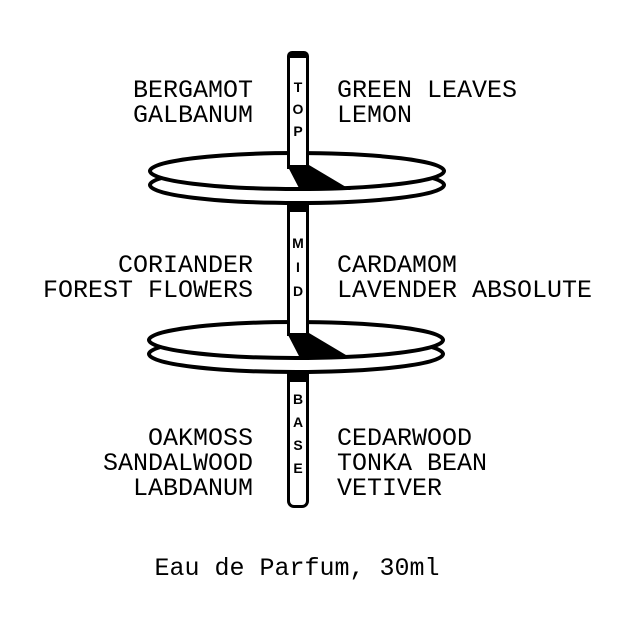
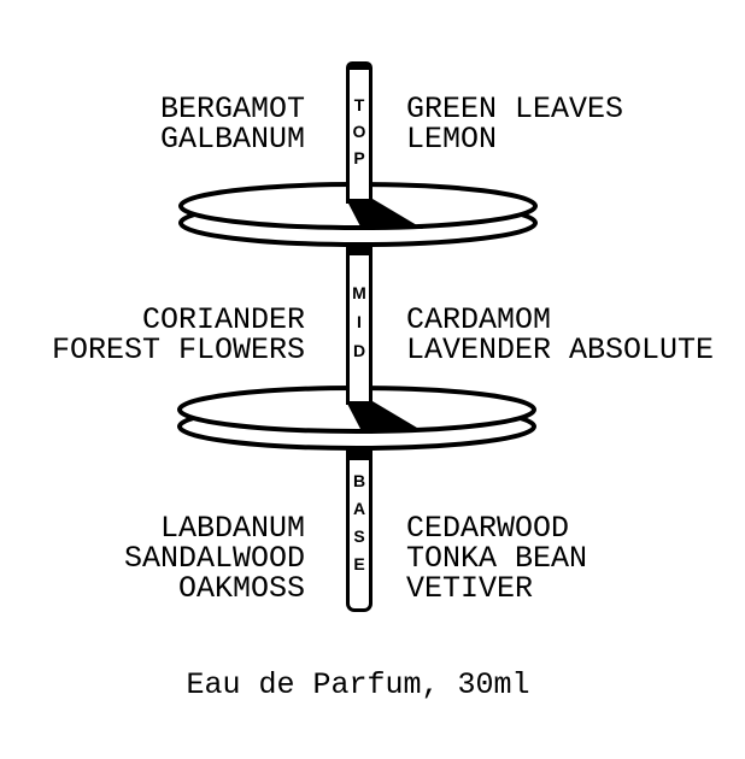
  T
  O
  P
  M
  I
  D
  B
  A
  S
  E
  BERGAMOT
  GALBANUM
  GREEN LEAVES
  LEMON
  CORIANDER
  FOREST FLOWERS
  CARDAMOM
  LAVENDER ABSOLUTE
- OAKMOSS
+ LABDANUM
  SANDALWOOD
- LABDANUM
+ OAKMOSS
  CEDARWOOD
  TONKA BEAN
  VETIVER
  Eau de Parfum, 30ml
